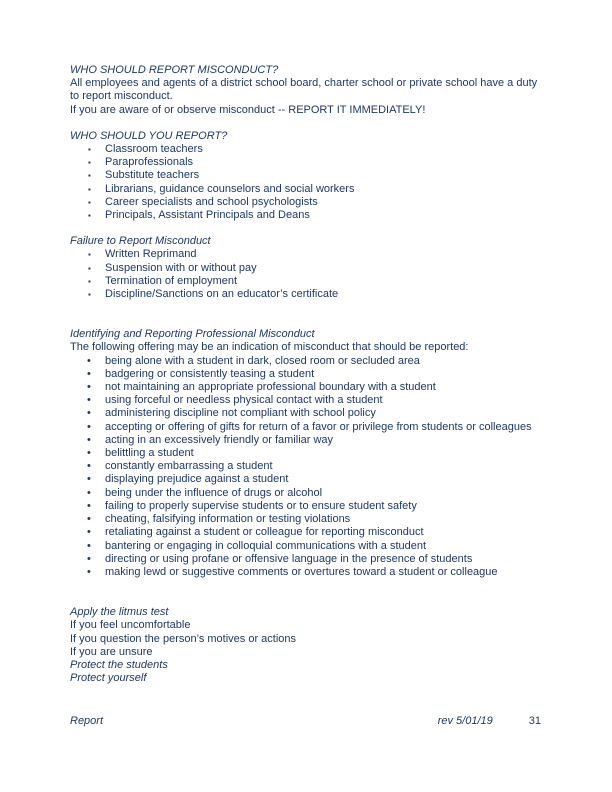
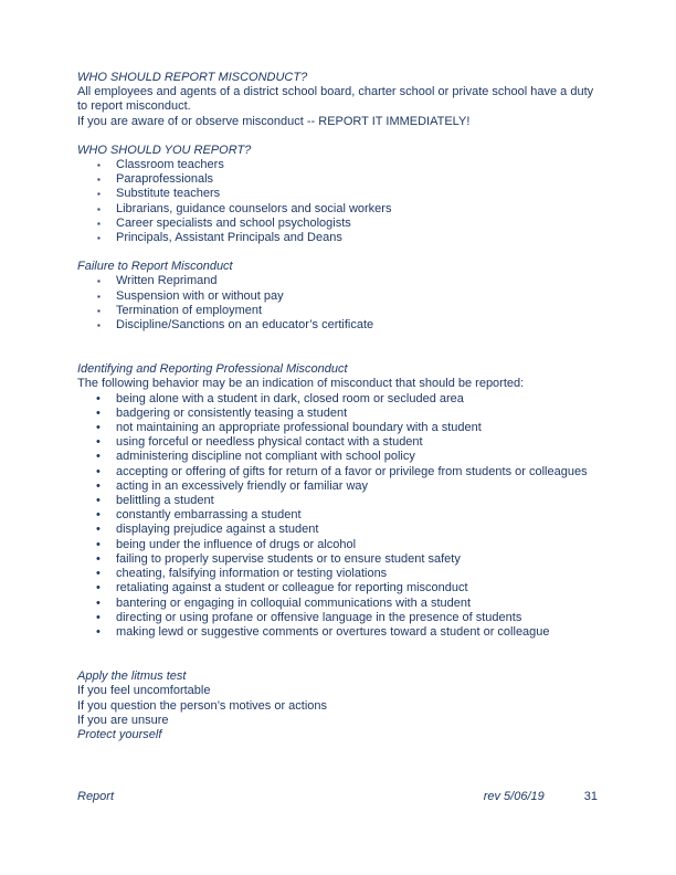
  WHO SHOULD REPORT MISCONDUCT?
  All employees and agents of a district school board, charter school or private school have a duty to report misconduct.
  If you are aware of or observe misconduct -- REPORT IT IMMEDIATELY!
  WHO SHOULD YOU REPORT?
  Classroom teachers
  Paraprofessionals
  Substitute teachers
  Librarians, guidance counselors and social workers
  Career specialists and school psychologists
  Principals, Assistant Principals and Deans
  Failure to Report Misconduct
  Written Reprimand
  Suspension with or without pay
  Termination of employment
  Discipline/Sanctions on an educator’s certificate
  Identifying and Reporting Professional Misconduct
- The following offering may be an indication of misconduct that should be reported:
+ The following behavior may be an indication of misconduct that should be reported:
  being alone with a student in dark, closed room or secluded area
  badgering or consistently teasing a student
  not maintaining an appropriate professional boundary with a student
  using forceful or needless physical contact with a student
  administering discipline not compliant with school policy
  accepting or offering of gifts for return of a favor or privilege from students or colleagues
  acting in an excessively friendly or familiar way
  belittling a student
  constantly embarrassing a student
  displaying prejudice against a student
  being under the influence of drugs or alcohol
  failing to properly supervise students or to ensure student safety
  cheating, falsifying information or testing violations
  retaliating against a student or colleague for reporting misconduct
  bantering or engaging in colloquial communications with a student
  directing or using profane or offensive language in the presence of students
  making lewd or suggestive comments or overtures toward a student or colleague
  Apply the litmus test
  If you feel uncomfortable
  If you question the person’s motives or actions
  If you are unsure
- Protect the students
  Protect yourself
  Report
- rev 5/01/19
+ rev 5/06/19
  31
